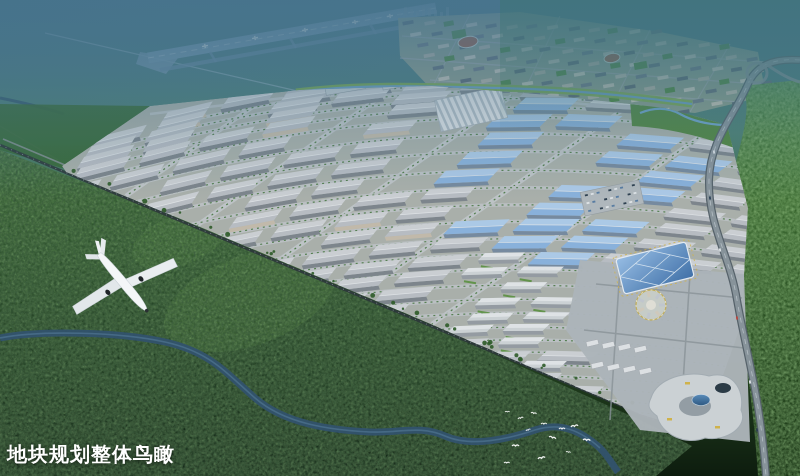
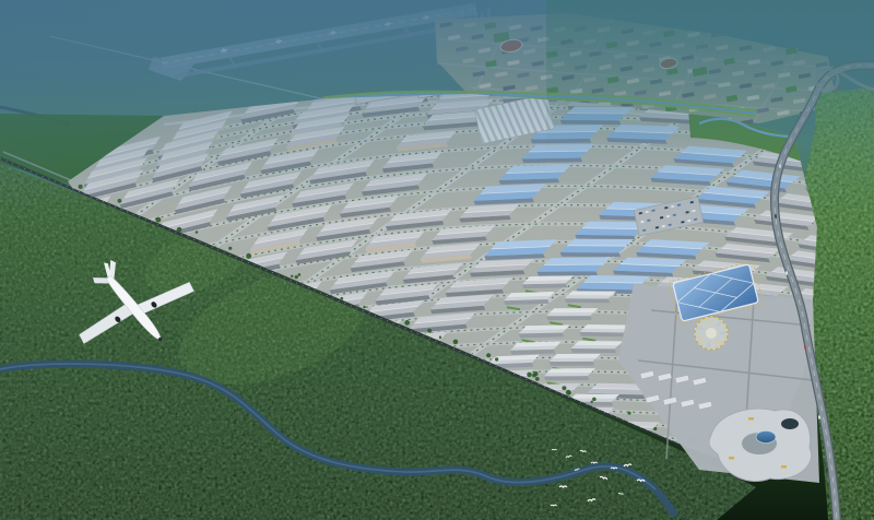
- 地块规划整体鸟瞰
